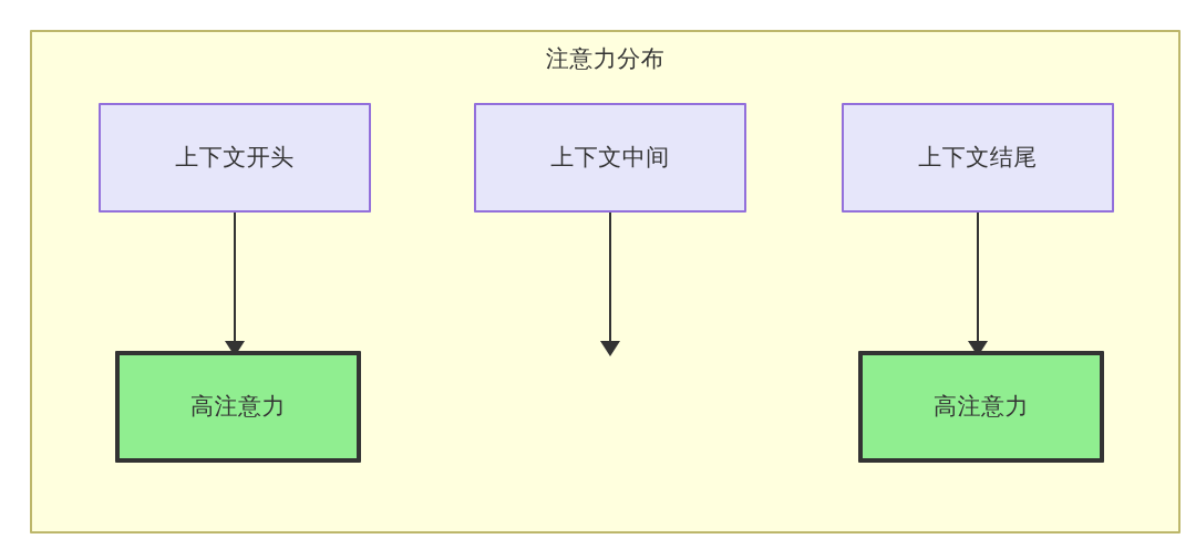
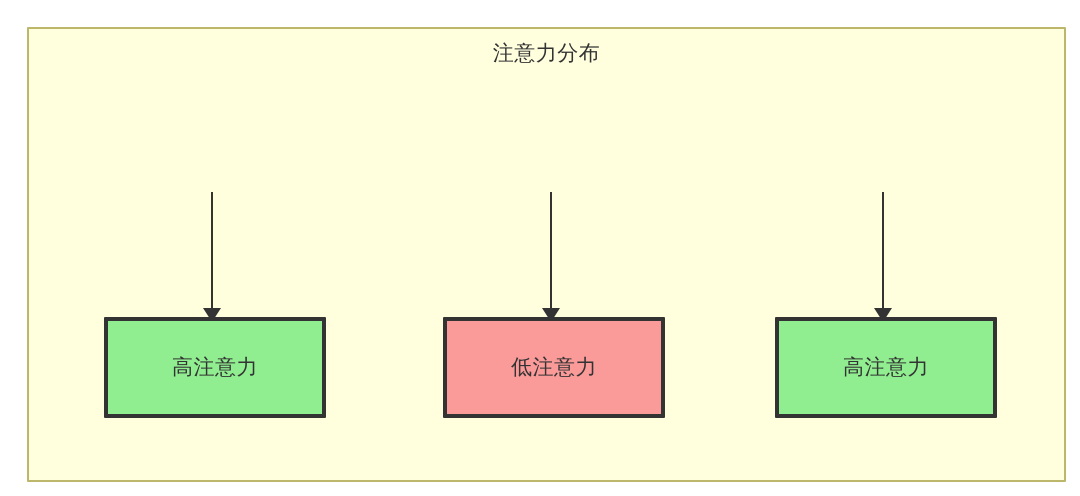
  注意力分布
- 上下文开头
- 上下文中间
- 上下文结尾
  高注意力
+ 低注意力
  高注意力
